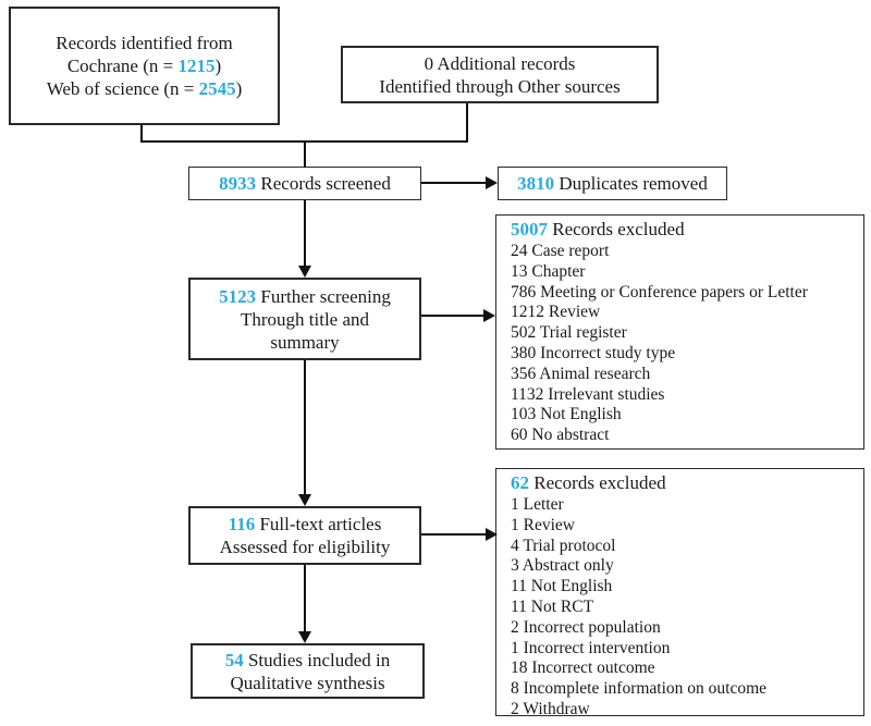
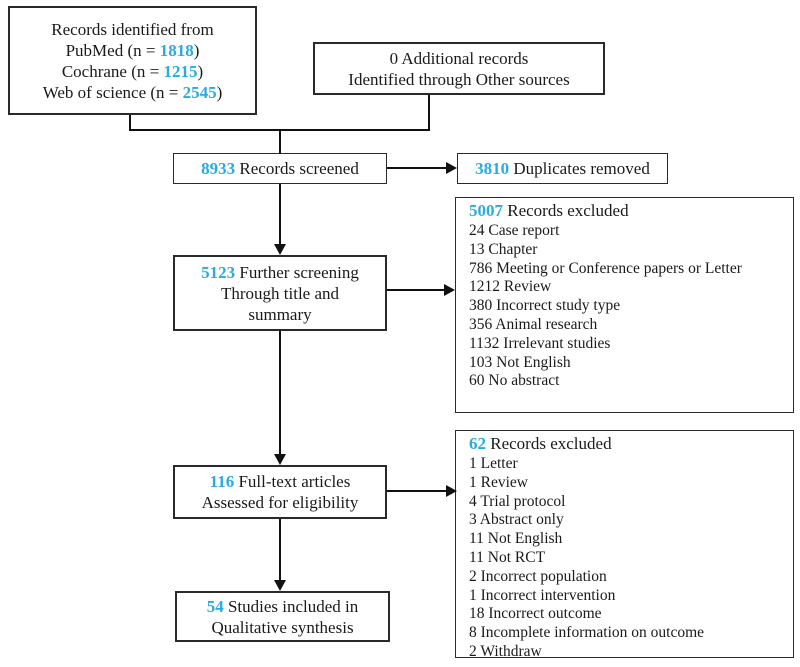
  Records identified from
+ PubMed (n = 1818)
  Cochrane (n = 1215)
  Web of science (n = 2545)
  0 Additional records
  Identified through Other sources
  8933 Records screened
  3810 Duplicates removed
  5123 Further screening
  Through title and
  summary
  5007 Records excluded
  24 Case report
  13 Chapter
  786 Meeting or Conference papers or Letter
  1212 Review
- 502 Trial register
  380 Incorrect study type
  356 Animal research
  1132 Irrelevant studies
  103 Not English
  60 No abstract
  116 Full-text articles
  Assessed for eligibility
  62 Records excluded
  1 Letter
  1 Review
  4 Trial protocol
  3 Abstract only
  11 Not English
  11 Not RCT
  2 Incorrect population
  1 Incorrect intervention
  18 Incorrect outcome
  8 Incomplete information on outcome
  2 Withdraw
  54 Studies included in
  Qualitative synthesis
